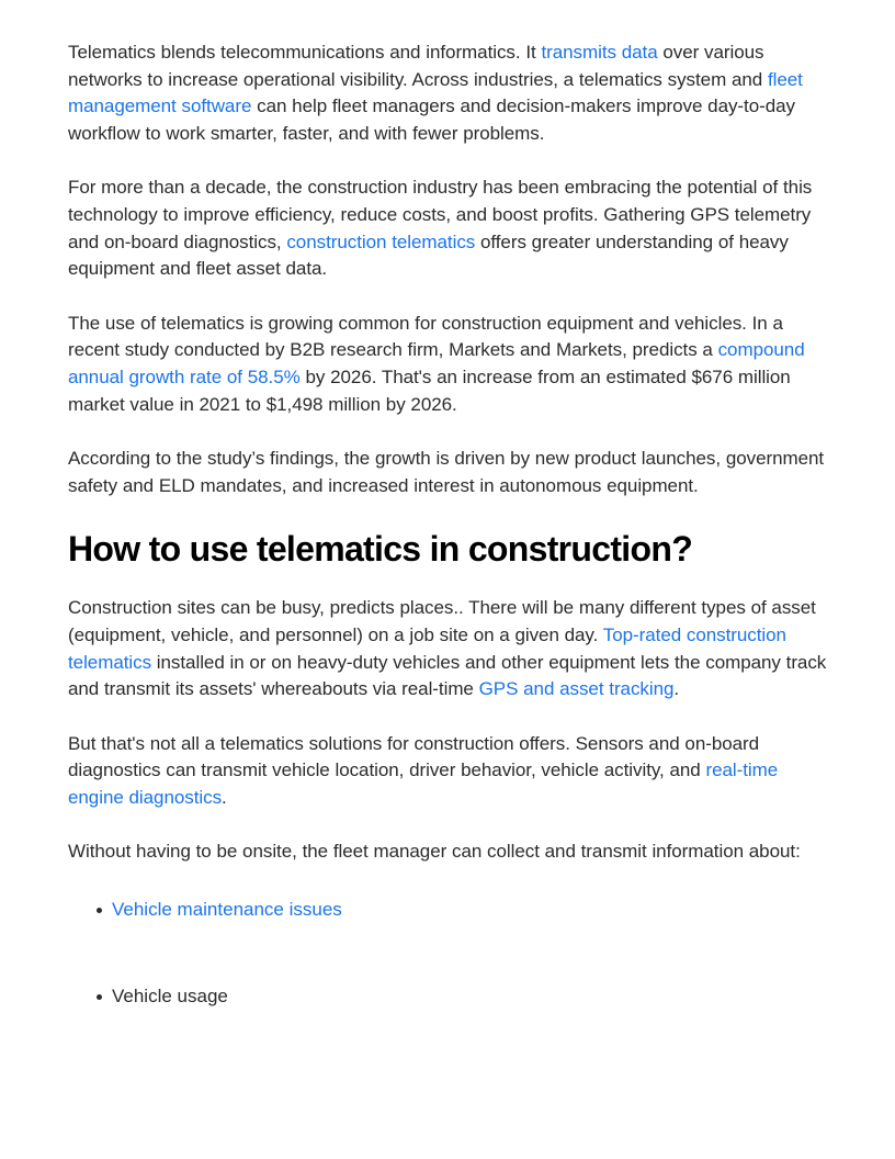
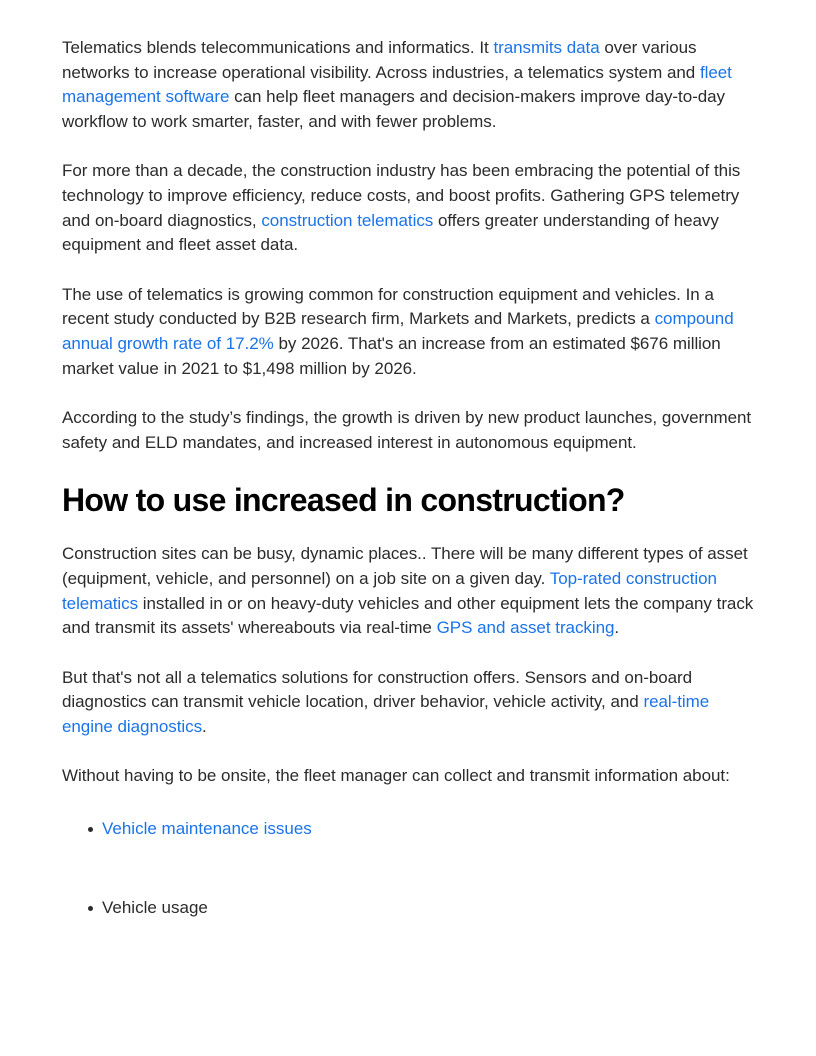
  Telematics blends telecommunications and informatics. It transmits data over various networks to increase operational visibility. Across industries, a telematics system and fleet management software can help fleet managers and decision-makers improve day-to-day workflow to work smarter, faster, and with fewer problems.
  For more than a decade, the construction industry has been embracing the potential of this technology to improve efficiency, reduce costs, and boost profits. Gathering GPS telemetry and on-board diagnostics, construction telematics offers greater understanding of heavy equipment and fleet asset data.
- The use of telematics is growing common for construction equipment and vehicles. In a recent study conducted by B2B research firm, Markets and Markets, predicts a compound annual growth rate of 58.5% by 2026. That's an increase from an estimated $676 million market value in 2021 to $1,498 million by 2026.
+ The use of telematics is growing common for construction equipment and vehicles. In a recent study conducted by B2B research firm, Markets and Markets, predicts a compound annual growth rate of 17.2% by 2026. That's an increase from an estimated $676 million market value in 2021 to $1,498 million by 2026.
  According to the study’s findings, the growth is driven by new product launches, government safety and ELD mandates, and increased interest in autonomous equipment.
- How to use telematics in construction?
+ How to use increased in construction?
- Construction sites can be busy, predicts places.. There will be many different types of asset (equipment, vehicle, and personnel) on a job site on a given day. Top-rated construction telematics installed in or on heavy-duty vehicles and other equipment lets the company track and transmit its assets' whereabouts via real-time GPS and asset tracking.
+ Construction sites can be busy, dynamic places.. There will be many different types of asset (equipment, vehicle, and personnel) on a job site on a given day. Top-rated construction telematics installed in or on heavy-duty vehicles and other equipment lets the company track and transmit its assets' whereabouts via real-time GPS and asset tracking.
  But that's not all a telematics solutions for construction offers. Sensors and on-board diagnostics can transmit vehicle location, driver behavior, vehicle activity, and real-time engine diagnostics.
  Without having to be onsite, the fleet manager can collect and transmit information about:
  Vehicle maintenance issues
  Vehicle usage
